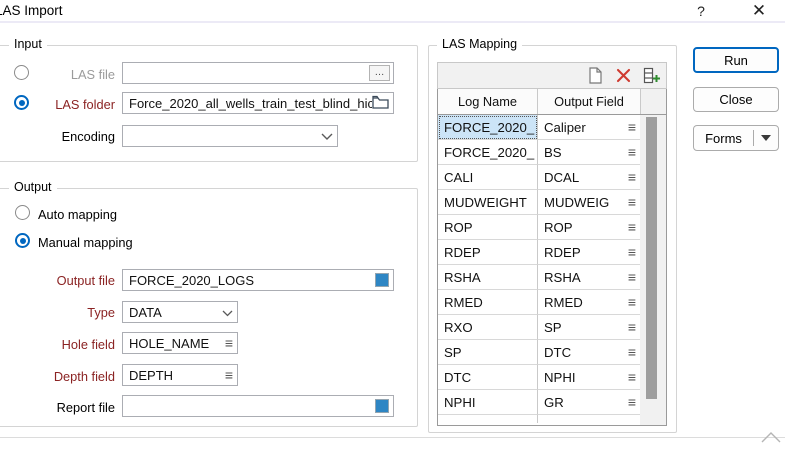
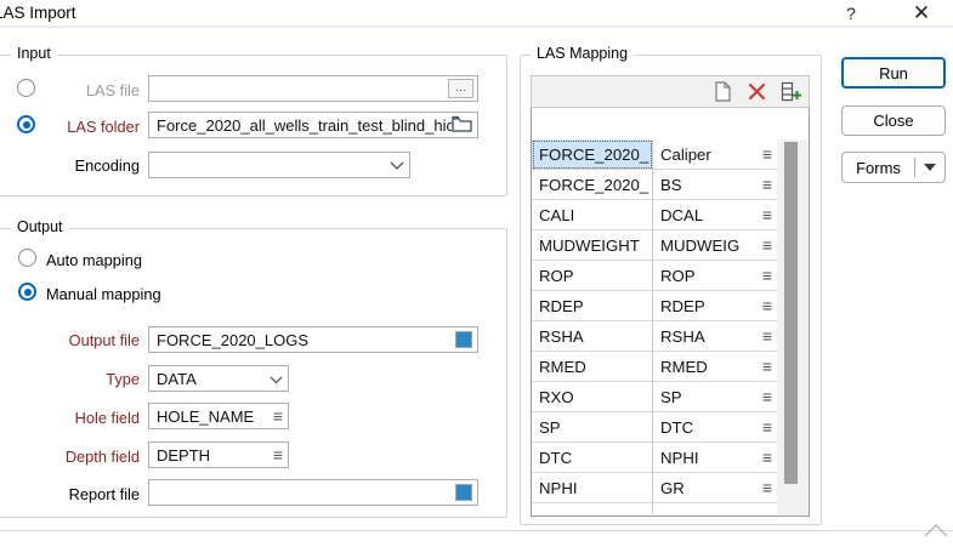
  AS Import
  ?
  ✕
  Input
  LAS file
  …
  LAS folder
  Force_2020_all_wells_train_test_blind_hic
  Encoding
  Output
  Auto mapping
  Manual mapping
  Output file
  FORCE_2020_LOGS
  Type
  DATA
  Hole field
  HOLE_NAME
  ≡
  Depth field
  DEPTH
  ≡
  Report file
  LAS Mapping
- Log Name
- Output Field
  FORCE_2020_
  Caliper
  ≡
  FORCE_2020_
  BS
  ≡
  CALI
  DCAL
  ≡
  MUDWEIGHT
  MUDWEIG
  ≡
  ROP
  ROP
  ≡
  RDEP
  RDEP
  ≡
  RSHA
  RSHA
  ≡
  RMED
  RMED
  ≡
  RXO
  SP
  ≡
  SP
  DTC
  ≡
  DTC
  NPHI
  ≡
  NPHI
  GR
  ≡
  Run
  Close
  Forms
